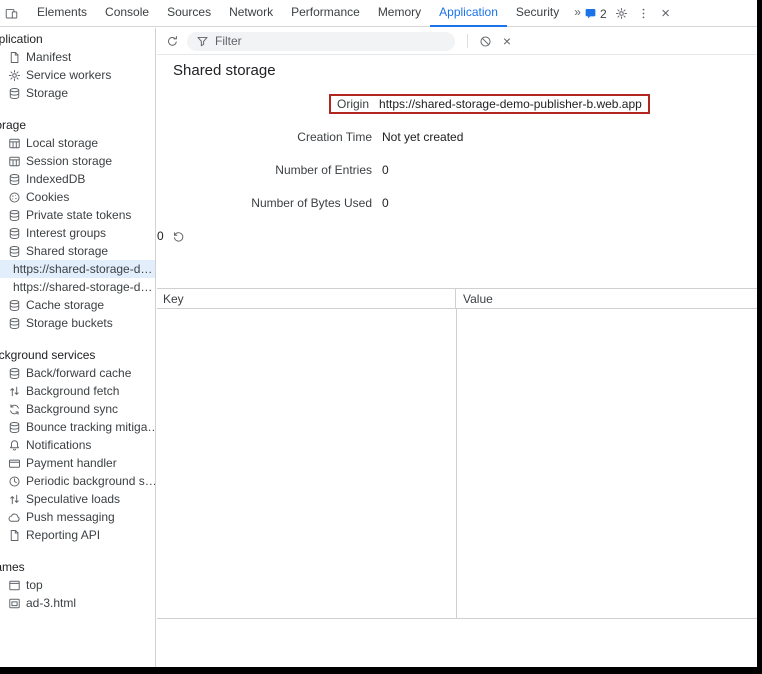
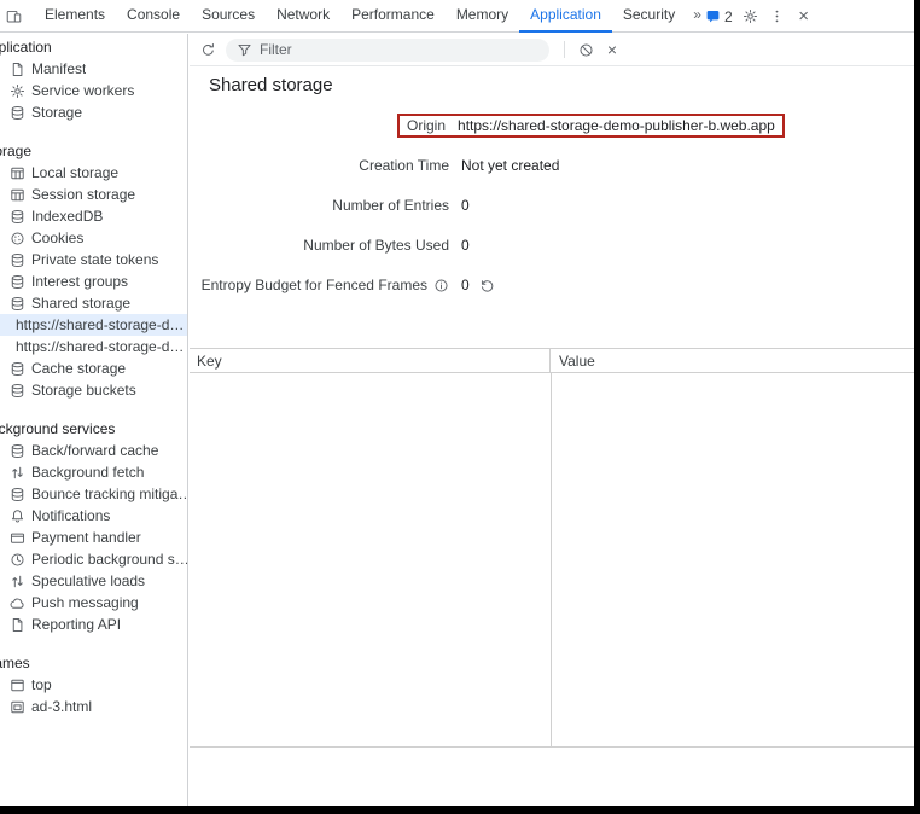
  Elements
  Console
  Sources
  Network
  Performance
  Memory
  Application
  Security
  »
  2
  ×
  plication
  Manifest
  Service workers
  Storage
  Local storage
  Session storage
  IndexedDB
  Cookies
  Private state tokens
  Interest groups
  Shared storage
  https://shared-storage-d…
  https://shared-storage-d…
  Cache storage
  Storage buckets
  ckground services
  Back/forward cache
  Background fetch
- Background sync
  Bounce tracking mitiga…
  Notifications
  Payment handler
  Periodic background s…
  Speculative loads
  Push messaging
  Reporting API
  top
  ad-3.html
  Filter
  ×
  Shared storage
  Origin
  https://shared-storage-demo-publisher-b.web.app
  Creation Time
  Not yet created
  Number of Entries
  0
  Number of Bytes Used
  0
+ Entropy Budget for Fenced Frames
  0
  Key
  Value
